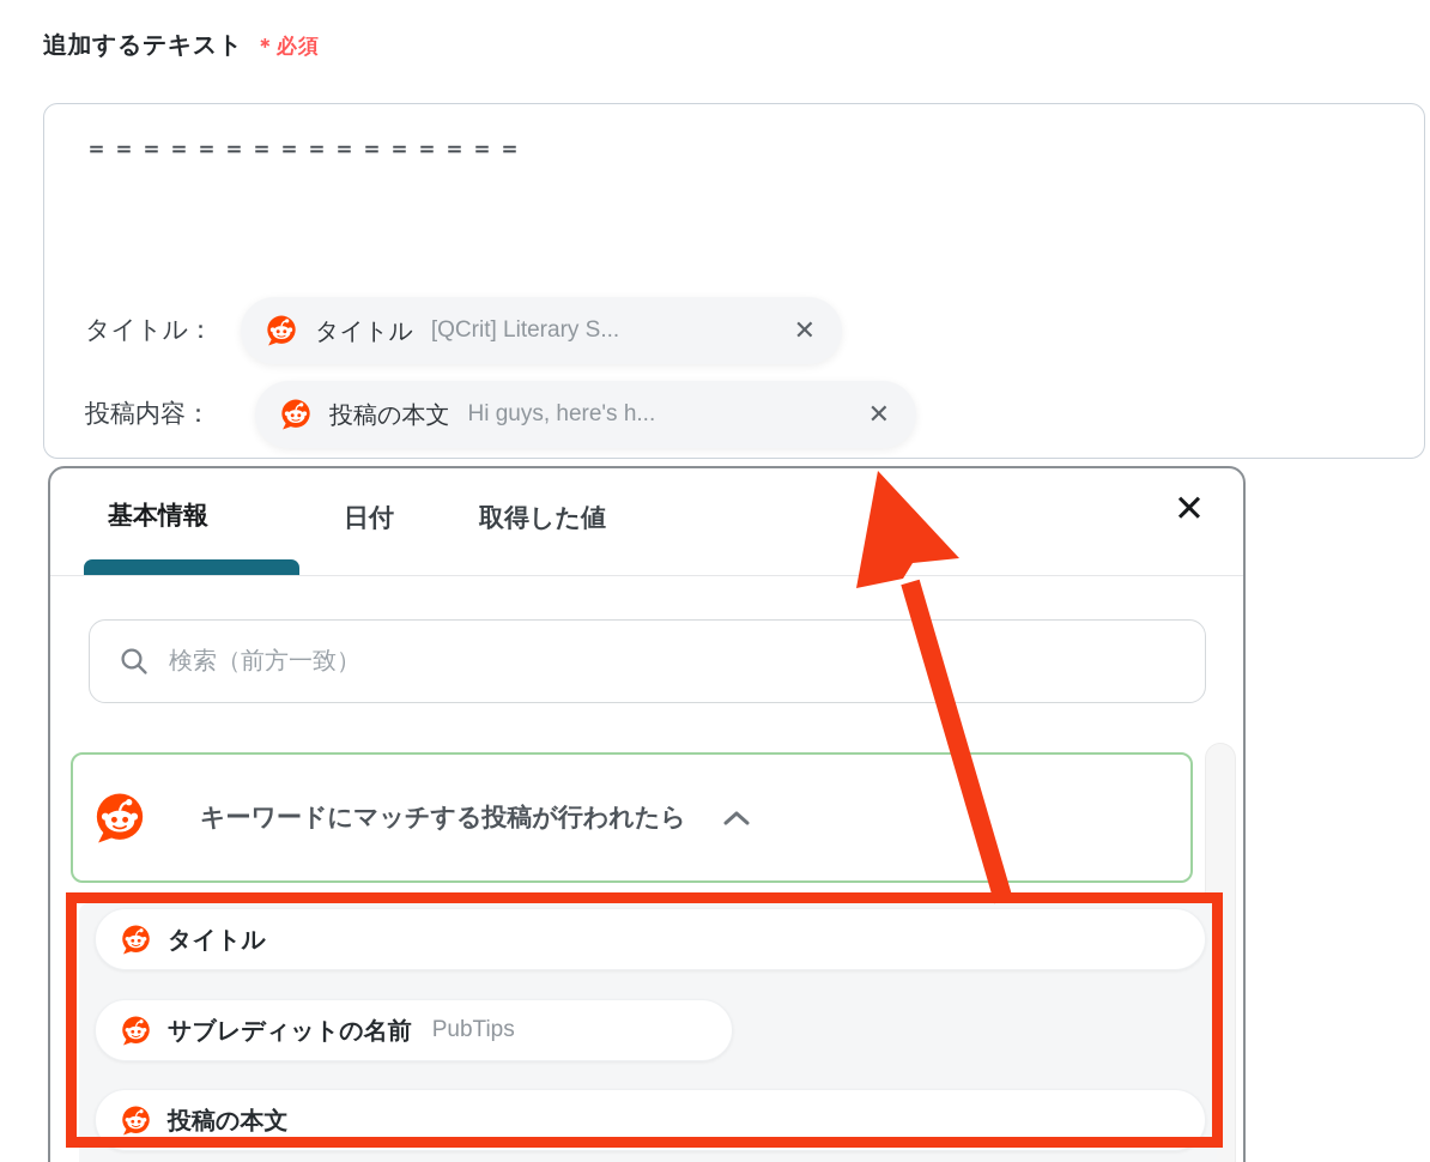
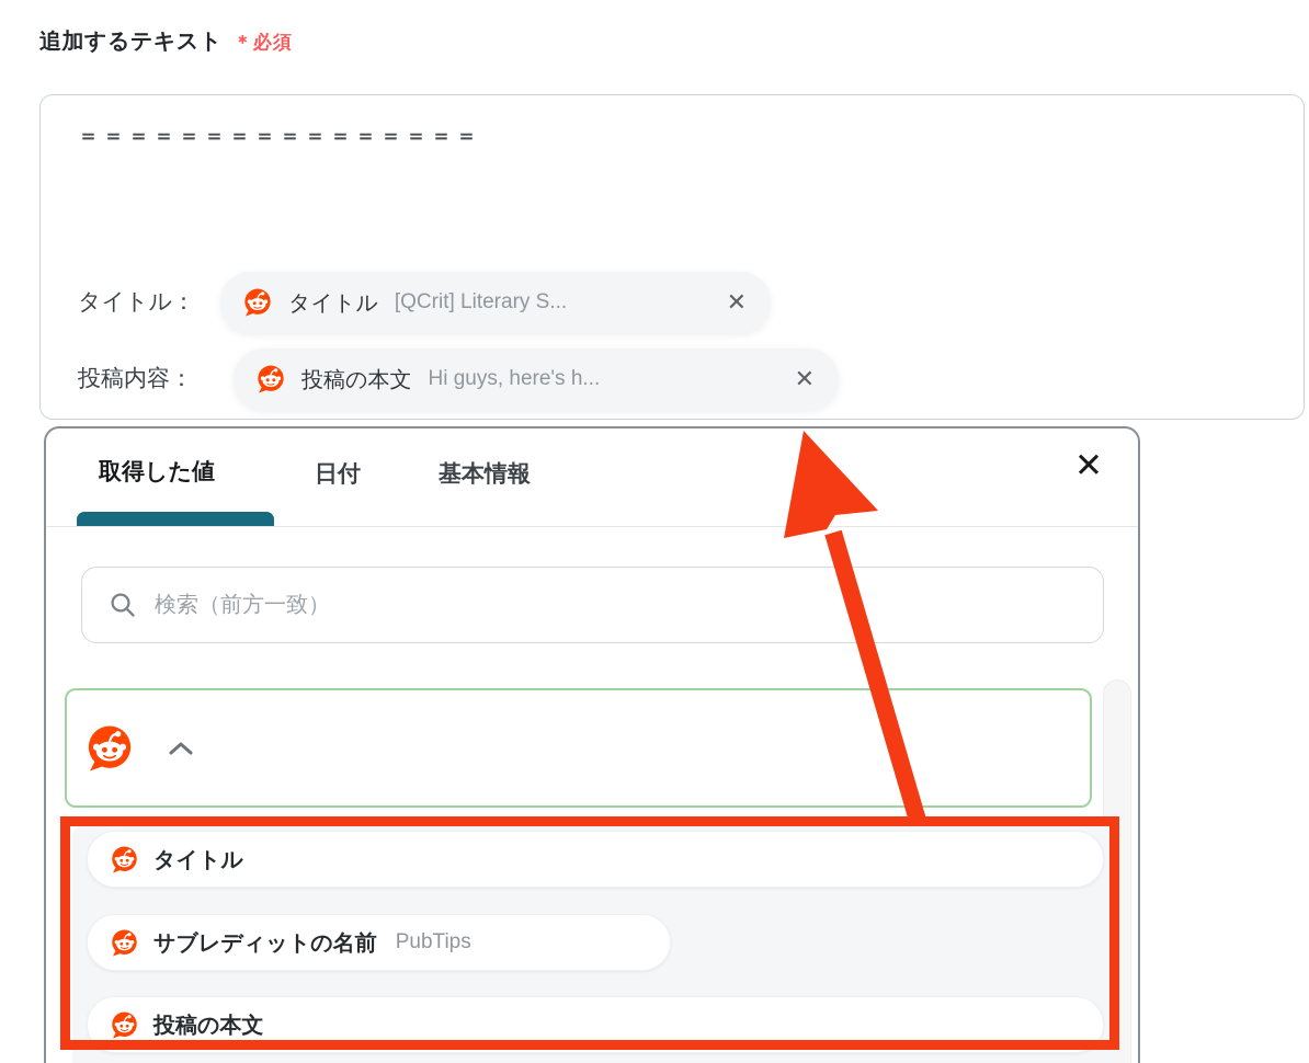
  追加するテキスト
  ＊必須
  ＝＝＝＝＝＝＝＝＝＝＝＝＝＝＝＝
  タイトル：
  タイトル
  [QCrit] Literary S...
  ✕
  投稿内容：
  投稿の本文
  Hi guys, here's h...
  ✕
- 基本情報
+ 取得した値
  日付
- 取得した値
+ 基本情報
  ✕
  検索（前方一致）
- キーワードにマッチする投稿が行われたら
  タイトル
  サブレディットの名前
  PubTips
  投稿の本文
